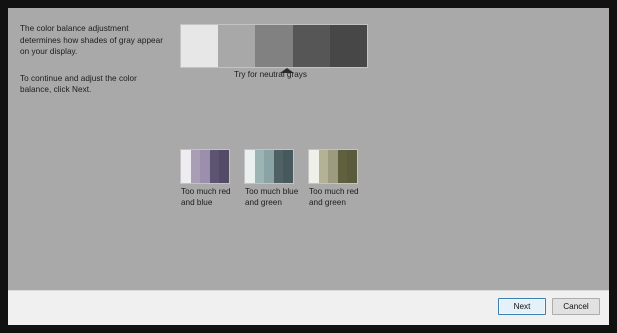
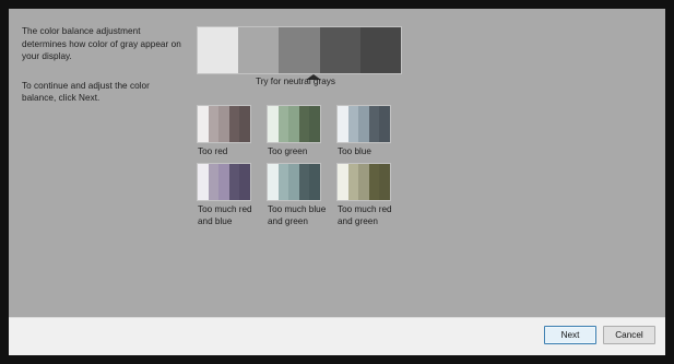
- The color balance adjustment determines how shades of gray appear on your display.
+ The color balance adjustment determines how color of gray appear on your display.
  To continue and adjust the color balance, click Next.
  Try for neutral grays
+ Too red
+ Too green
+ Too blue
  Too much red
  and blue
  Too much blue
  and green
  Too much red
  and green
  Next
  Cancel
